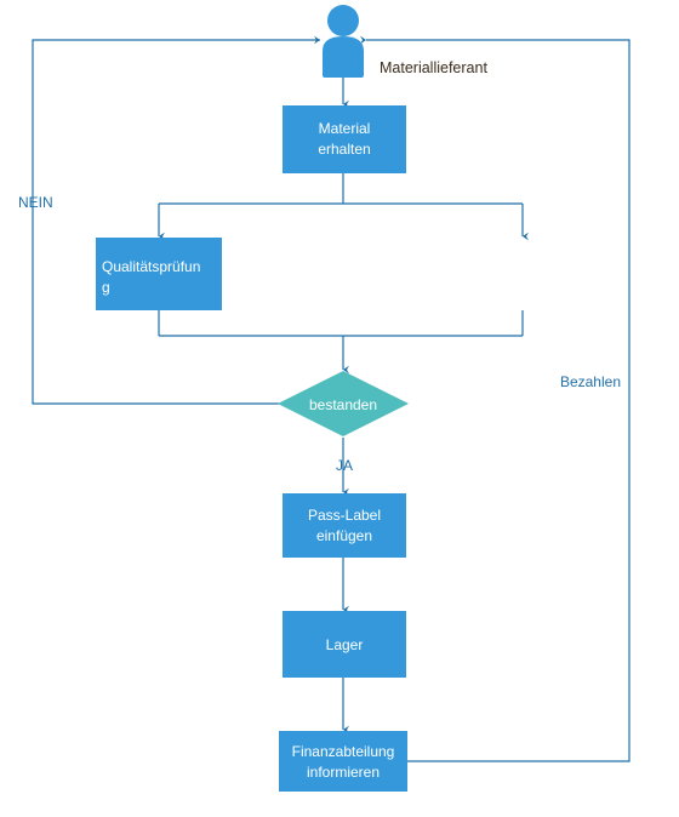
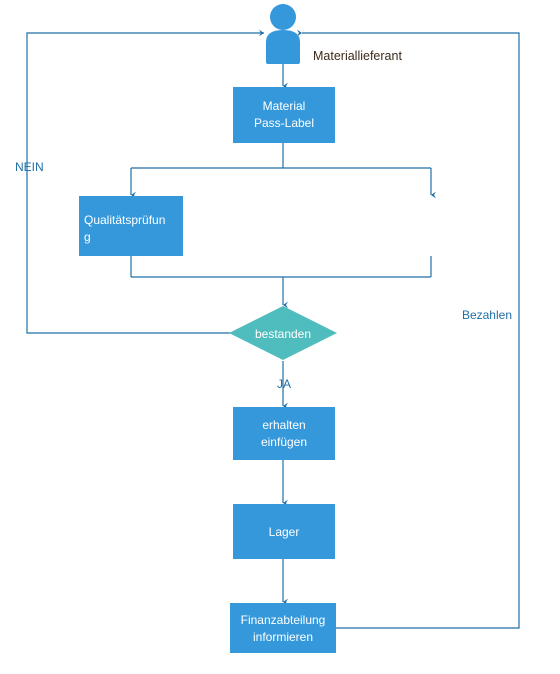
  Materiallieferant
  Material
- erhalten
+ Pass-Label
  Qualitätsprüfun
  g
  bestanden
- Pass-Label
+ erhalten
  einfügen
  Lager
  Finanzabteilung
  informieren
  NEIN
  JA
  Bezahlen
